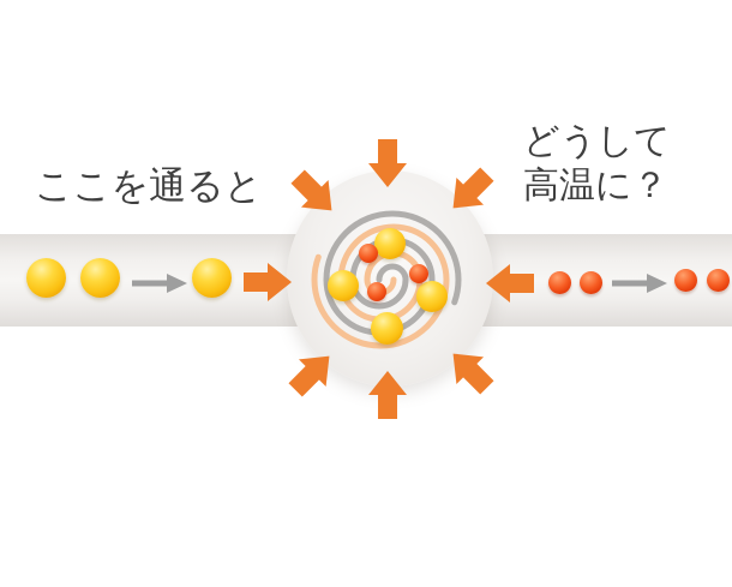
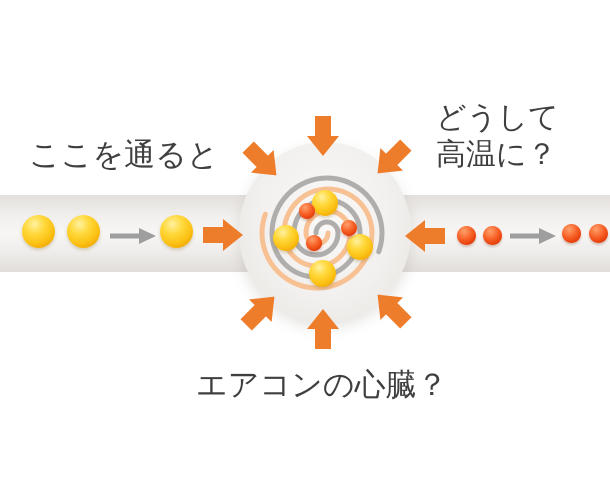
  ここを通ると
  どうして
  高温に？
+ エアコンの心臓？
